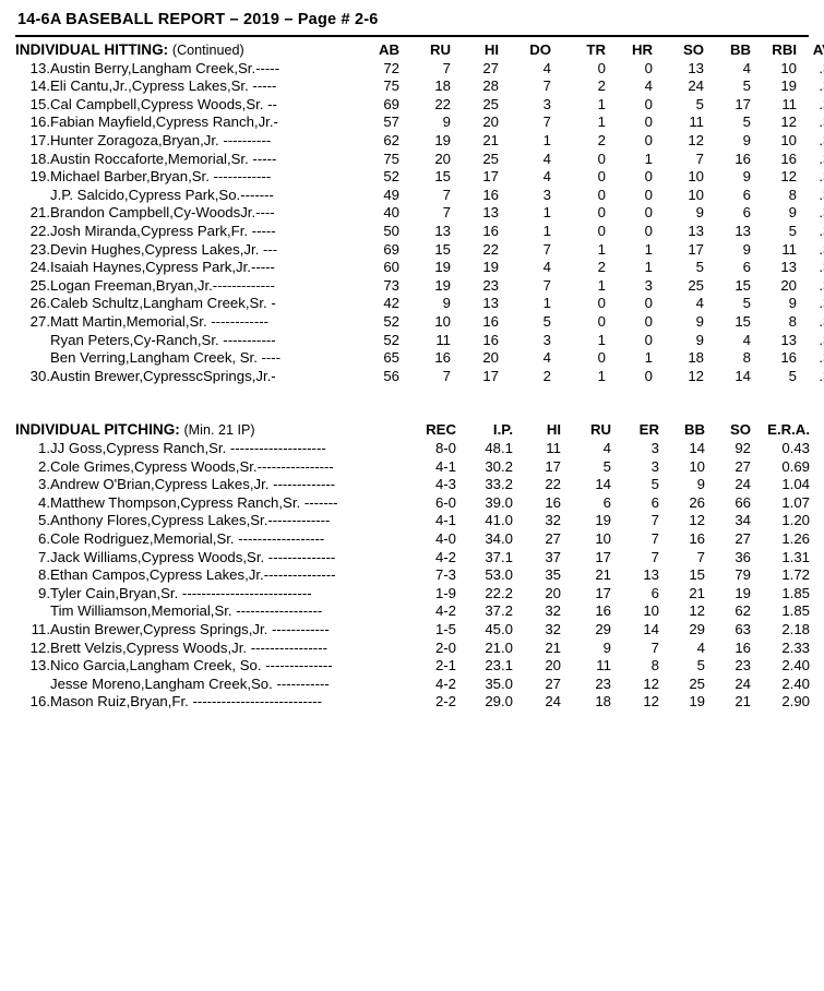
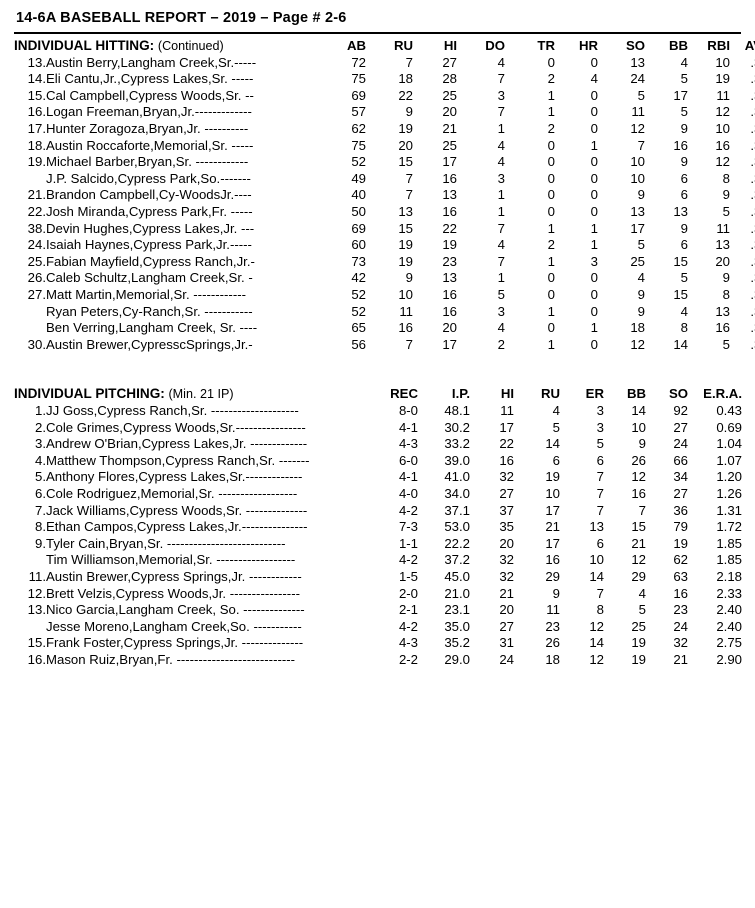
  14-6A BASEBALL REPORT – 2019 – Page # 2-6
  INDIVIDUAL HITTING: (Continued)	AB	RU	HI	DO	TR	HR	SO	BB	RBI	A
  13.	Austin Berry,Langham Creek,Sr.-----	72	7	27	4	0	0	13	4	10	.
  14.	Eli Cantu,Jr.,Cypress Lakes,Sr. -----	75	18	28	7	2	4	24	5	19	.
  15.	Cal Campbell,Cypress Woods,Sr. --	69	22	25	3	1	0	5	17	11	.
- 16.	Fabian Mayfield,Cypress Ranch,Jr.-	57	9	20	7	1	0	11	5	12	.
+ 16.	Logan Freeman,Bryan,Jr.-------------	57	9	20	7	1	0	11	5	12	.
  17.	Hunter Zoragoza,Bryan,Jr. ----------	62	19	21	1	2	0	12	9	10	.
  18.	Austin Roccaforte,Memorial,Sr. -----	75	20	25	4	0	1	7	16	16	.
  19.	Michael Barber,Bryan,Sr. ------------	52	15	17	4	0	0	10	9	12	.
  	J.P. Salcido,Cypress Park,So.-------	49	7	16	3	0	0	10	6	8	.
  21.	Brandon Campbell,Cy-WoodsJr.----	40	7	13	1	0	0	9	6	9	.
  22.	Josh Miranda,Cypress Park,Fr. -----	50	13	16	1	0	0	13	13	5	.
- 23.	Devin Hughes,Cypress Lakes,Jr. ---	69	15	22	7	1	1	17	9	11	.
+ 38.	Devin Hughes,Cypress Lakes,Jr. ---	69	15	22	7	1	1	17	9	11	.
  24.	Isaiah Haynes,Cypress Park,Jr.-----	60	19	19	4	2	1	5	6	13	.
- 25.	Logan Freeman,Bryan,Jr.-------------	73	19	23	7	1	3	25	15	20	.
+ 25.	Fabian Mayfield,Cypress Ranch,Jr.-	73	19	23	7	1	3	25	15	20	.
  26.	Caleb Schultz,Langham Creek,Sr. -	42	9	13	1	0	0	4	5	9	.
  27.	Matt Martin,Memorial,Sr. ------------	52	10	16	5	0	0	9	15	8	.
  	Ryan Peters,Cy-Ranch,Sr. -----------	52	11	16	3	1	0	9	4	13	.
  	Ben Verring,Langham Creek, Sr. ----	65	16	20	4	0	1	18	8	16	.
  30.	Austin Brewer,CypresscSprings,Jr.-	56	7	17	2	1	0	12	14	5	.
  INDIVIDUAL PITCHING: (Min. 21 IP)	REC	I.P.	HI	RU	ER	BB	SO	E.R.A.
  1.	JJ Goss,Cypress Ranch,Sr. --------------------	8-0	48.1	11	4	3	14	92	0.43
  2.	Cole Grimes,Cypress Woods,Sr.----------------	4-1	30.2	17	5	3	10	27	0.69
  3.	Andrew O'Brian,Cypress Lakes,Jr. -------------	4-3	33.2	22	14	5	9	24	1.04
  4.	Matthew Thompson,Cypress Ranch,Sr. -------	6-0	39.0	16	6	6	26	66	1.07
  5.	Anthony Flores,Cypress Lakes,Sr.-------------	4-1	41.0	32	19	7	12	34	1.20
  6.	Cole Rodriguez,Memorial,Sr. ------------------	4-0	34.0	27	10	7	16	27	1.26
  7.	Jack Williams,Cypress Woods,Sr. --------------	4-2	37.1	37	17	7	7	36	1.31
  8.	Ethan Campos,Cypress Lakes,Jr.---------------	7-3	53.0	35	21	13	15	79	1.72
- 9.	Tyler Cain,Bryan,Sr. ---------------------------	1-9	22.2	20	17	6	21	19	1.85
+ 9.	Tyler Cain,Bryan,Sr. ---------------------------	1-1	22.2	20	17	6	21	19	1.85
  	Tim Williamson,Memorial,Sr. ------------------	4-2	37.2	32	16	10	12	62	1.85
  11.	Austin Brewer,Cypress Springs,Jr. ------------	1-5	45.0	32	29	14	29	63	2.18
  12.	Brett Velzis,Cypress Woods,Jr. ----------------	2-0	21.0	21	9	7	4	16	2.33
  13.	Nico Garcia,Langham Creek, So. --------------	2-1	23.1	20	11	8	5	23	2.40
  	Jesse Moreno,Langham Creek,So. -----------	4-2	35.0	27	23	12	25	24	2.40
+ 15.	Frank Foster,Cypress Springs,Jr. --------------	4-3	35.2	31	26	14	19	32	2.75
  16.	Mason Ruiz,Bryan,Fr. ---------------------------	2-2	29.0	24	18	12	19	21	2.90
